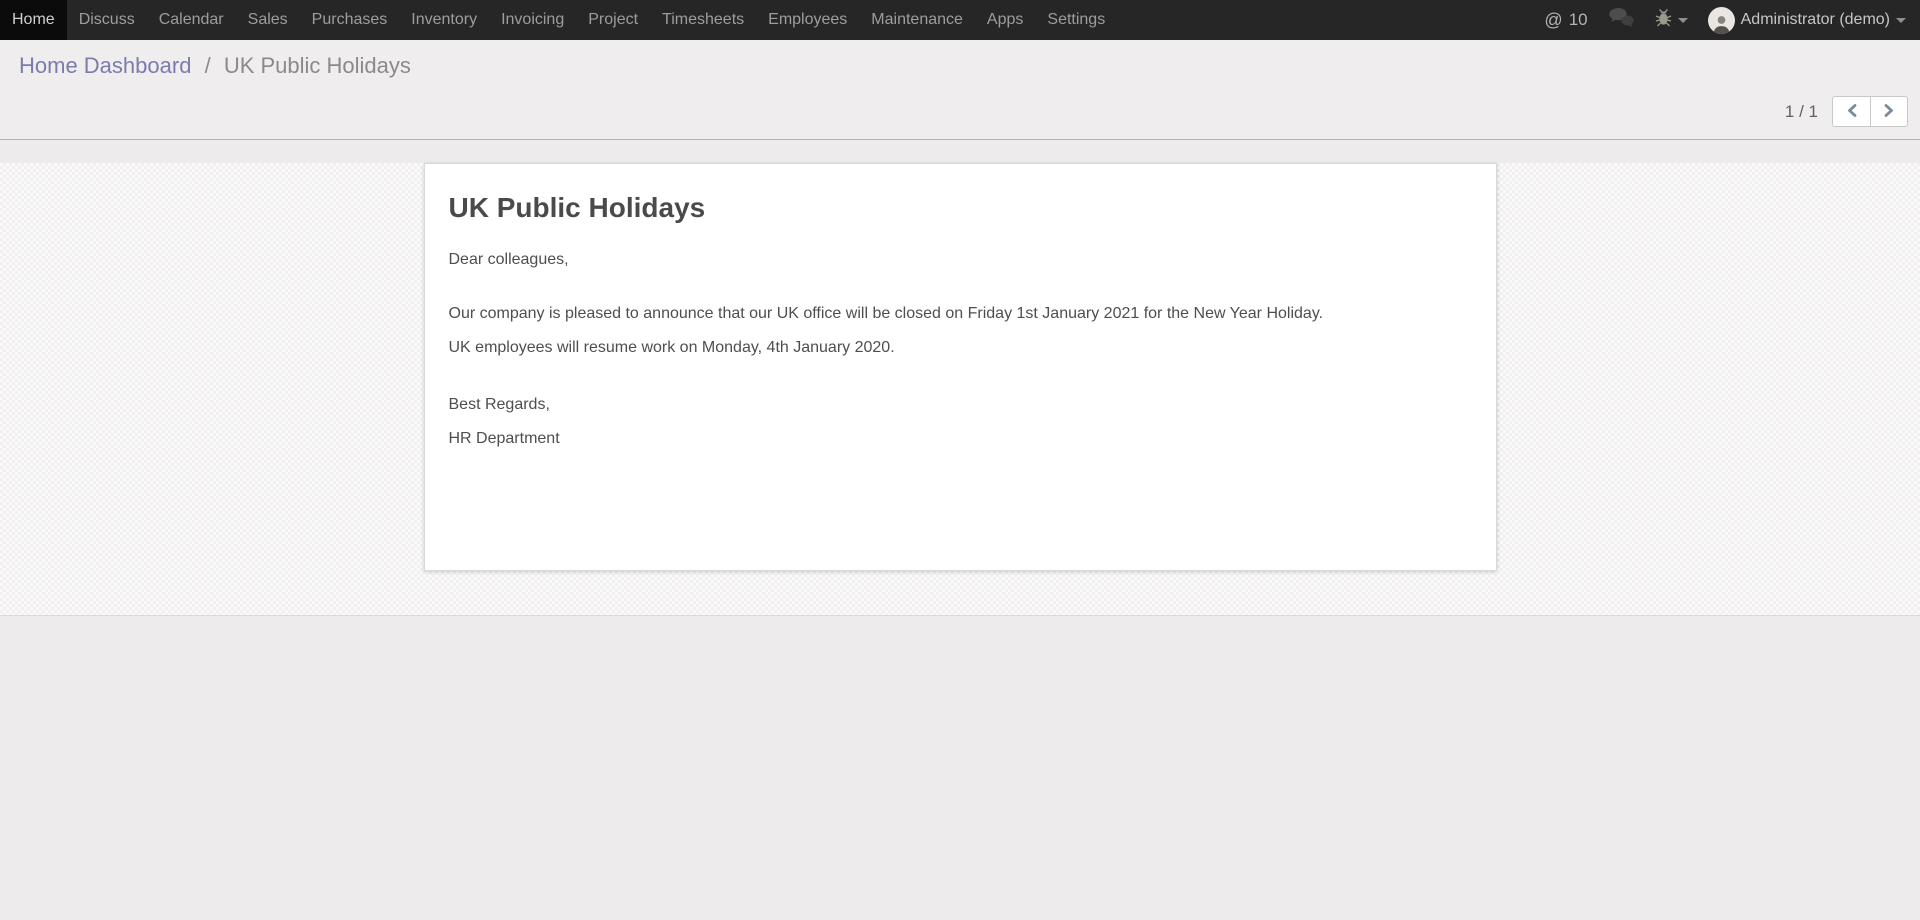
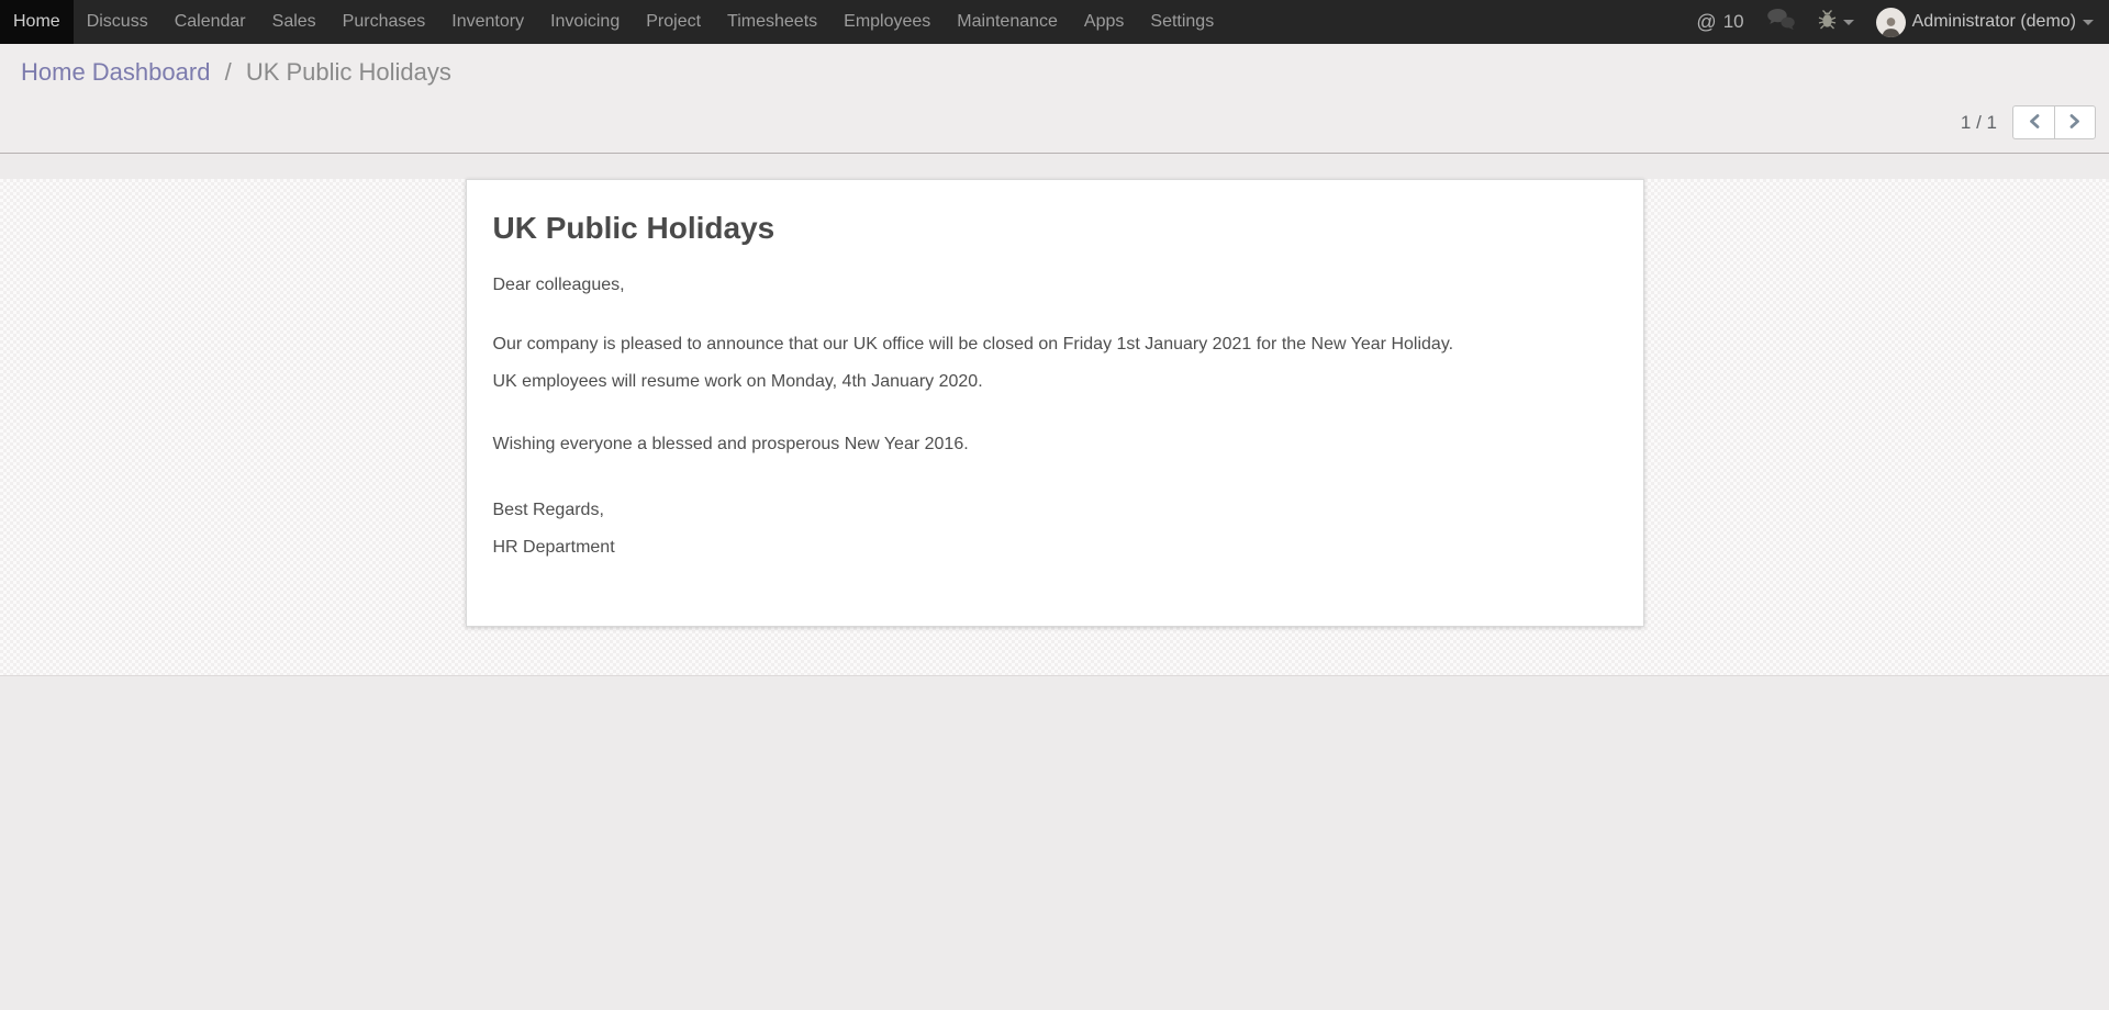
  Home
  Discuss
  Calendar
  Sales
  Purchases
  Inventory
  Invoicing
  Project
  Timesheets
  Employees
  Maintenance
  Apps
  Settings
  @
  10
  Administrator (demo)
  Home Dashboard / UK Public Holidays
  1 / 1
  UK Public Holidays
  Dear colleagues,
  Our company is pleased to announce that our UK office will be closed on Friday 1st January 2021 for the New Year Holiday.
  UK employees will resume work on Monday, 4th January 2020.
+ Wishing everyone a blessed and prosperous New Year 2016.
  Best Regards,
  HR Department
